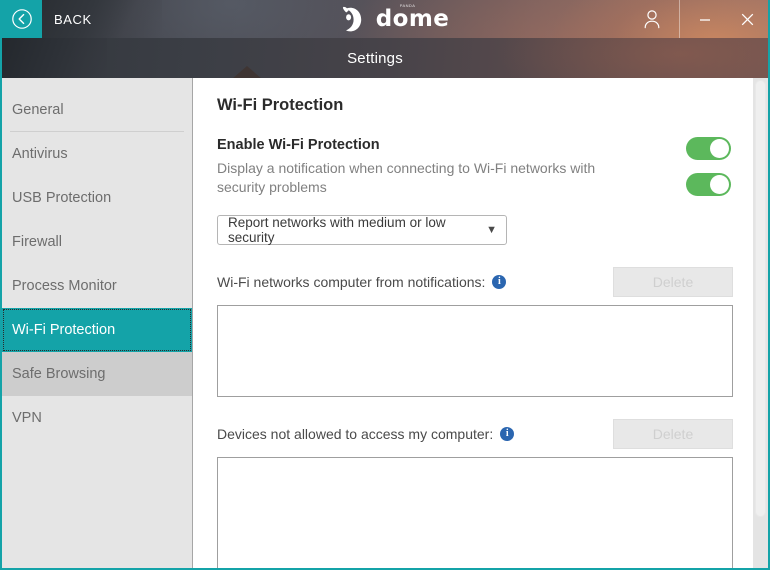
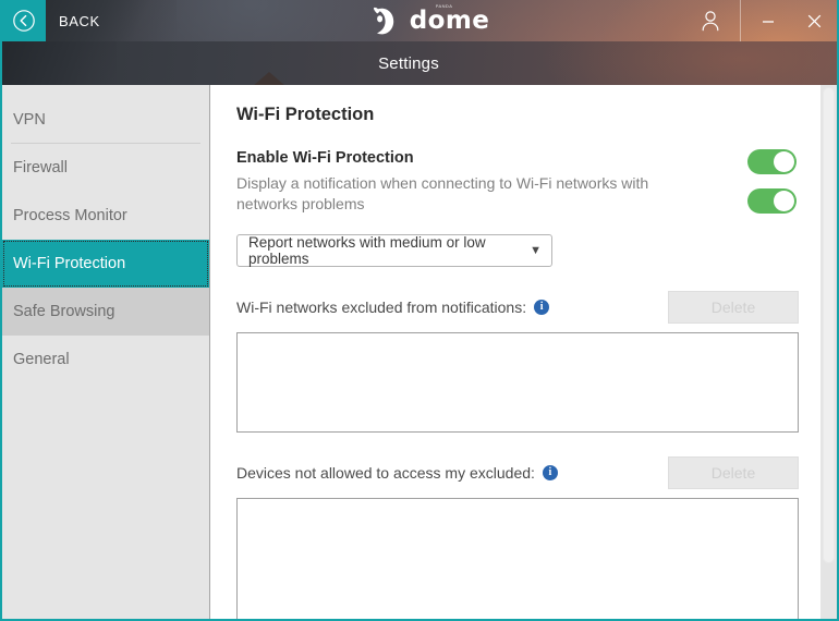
  BACK
  dome
  Settings
- General
+ VPN
- Antivirus
- USB Protection
  Firewall
  Process Monitor
  Wi-Fi Protection
  Safe Browsing
- VPN
+ General
  Wi-Fi Protection
  Enable Wi-Fi Protection
- Display a notification when connecting to Wi-Fi networks with security problems
+ Display a notification when connecting to Wi-Fi networks with networks problems
- Report networks with medium or low security
+ Report networks with medium or low problems
  ▼
- Wi-Fi networks computer from notifications:
+ Wi-Fi networks excluded from notifications:
  i
  Delete
- Devices not allowed to access my computer:
+ Devices not allowed to access my excluded:
  i
  Delete
